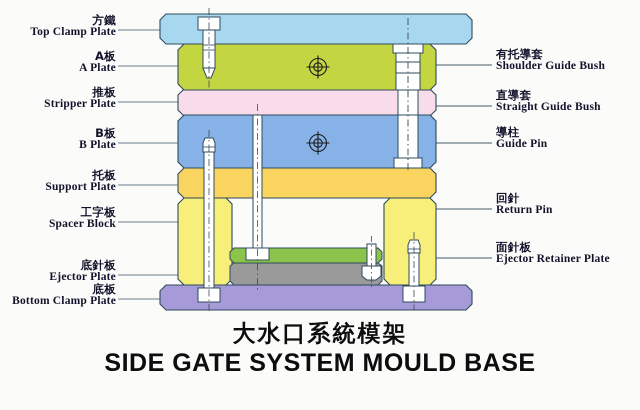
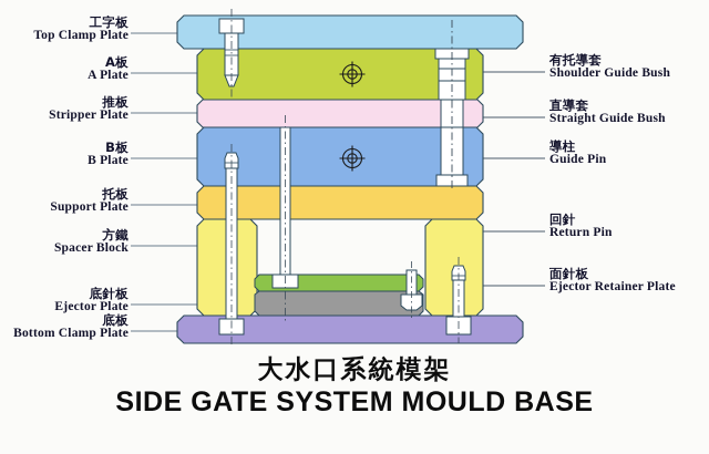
- 方鐵
+ 工字板
  Top Clamp Plate
  A板
  A Plate
  推板
  Stripper Plate
  B板
  B Plate
  托板
  Support Plate
- 工字板
+ 方鐵
  Spacer Block
  底針板
  Ejector Plate
  底板
  Bottom Clamp Plate
  有托導套
  Shoulder Guide Bush
  直導套
  Straight Guide Bush
  導柱
  Guide Pin
  回針
  Return Pin
  面針板
  Ejector Retainer Plate
  大水口系統模架
  SIDE GATE SYSTEM MOULD BASE
